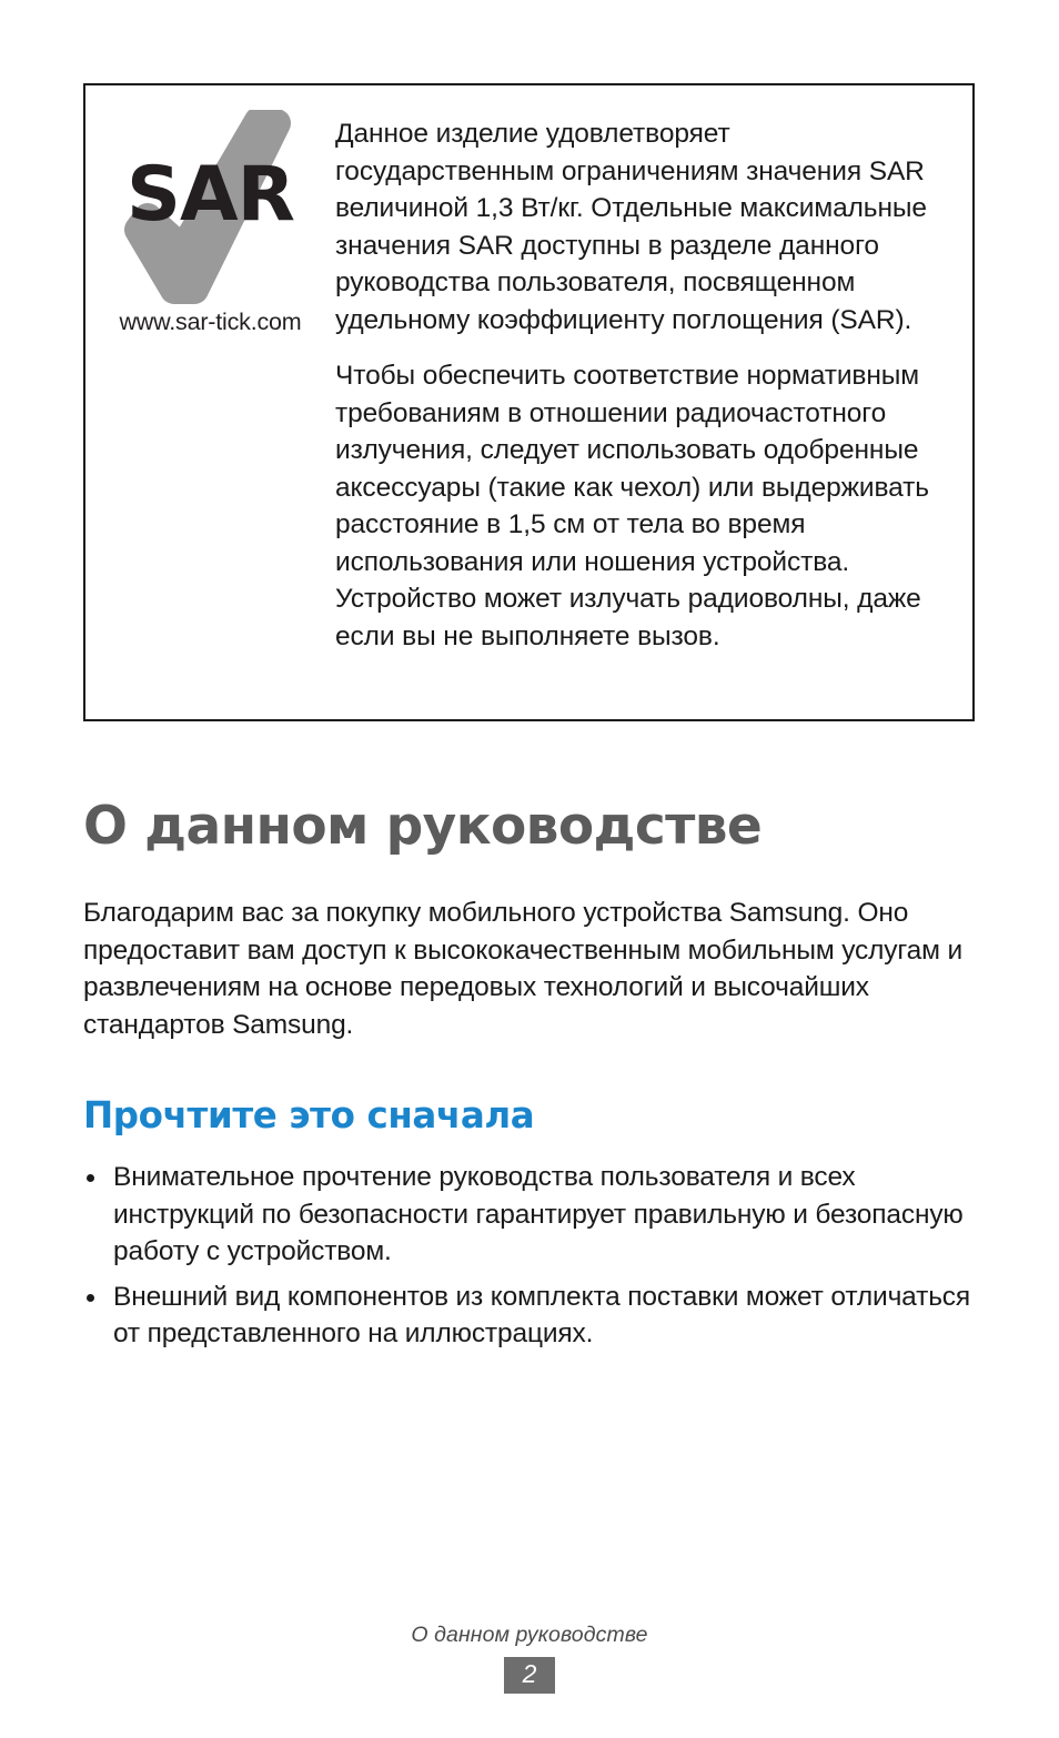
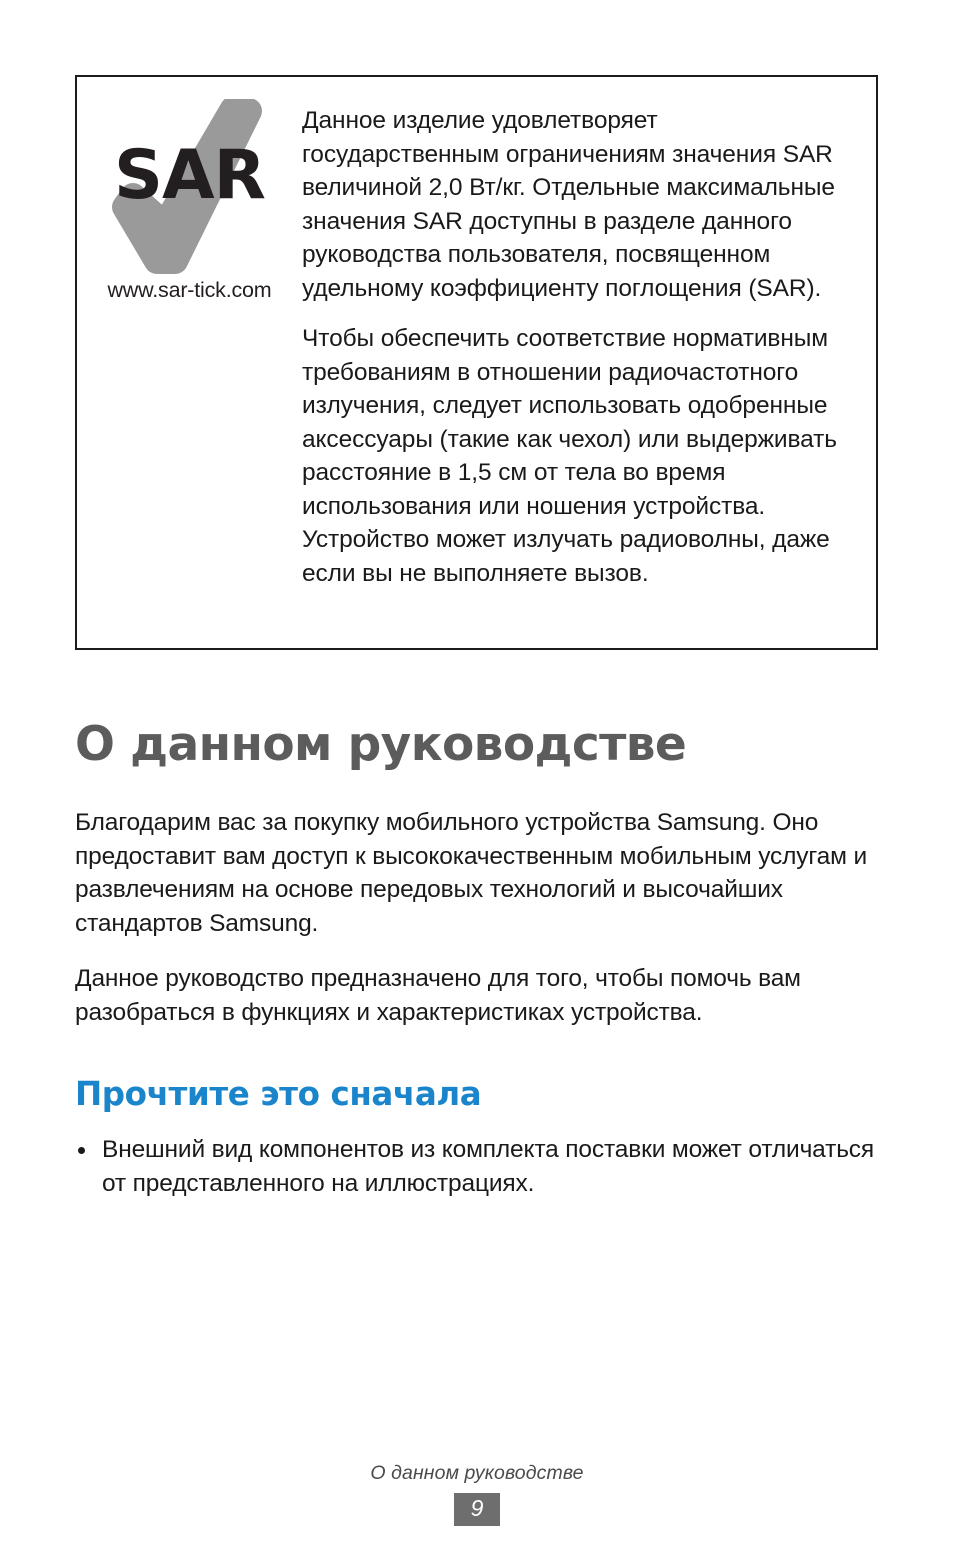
  SAR
  www.sar-tick.com
- Данное изделие удовлетворяет государственным ограничениям значения SAR величиной 1,3 Вт/кг. Отдельные максимальные значения SAR доступны в разделе данного руководства пользователя, посвященном удельному коэффициенту поглощения (SAR).
+ Данное изделие удовлетворяет государственным ограничениям значения SAR величиной 2,0 Вт/кг. Отдельные максимальные значения SAR доступны в разделе данного руководства пользователя, посвященном удельному коэффициенту поглощения (SAR).
  Чтобы обеспечить соответствие нормативным требованиям в отношении радиочастотного излучения, следует использовать одобренные аксессуары (такие как чехол) или выдерживать расстояние в 1,5 см от тела во время использования или ношения устройства. Устройство может излучать радиоволны, даже если вы не выполняете вызов.
  О данном руководстве
  Благодарим вас за покупку мобильного устройства Samsung. Оно предоставит вам доступ к высококачественным мобильным услугам и развлечениям на основе передовых технологий и высочайших стандартов Samsung.
+ Данное руководство предназначено для того, чтобы помочь вам разобраться в функциях и характеристиках устройства.
  Прочтите это сначала
- Внимательное прочтение руководства пользователя и всех инструкций по безопасности гарантирует правильную и безопасную работу с устройством.
  Внешний вид компонентов из комплекта поставки может отличаться от представленного на иллюстрациях.
  О данном руководстве
- 2
+ 9
